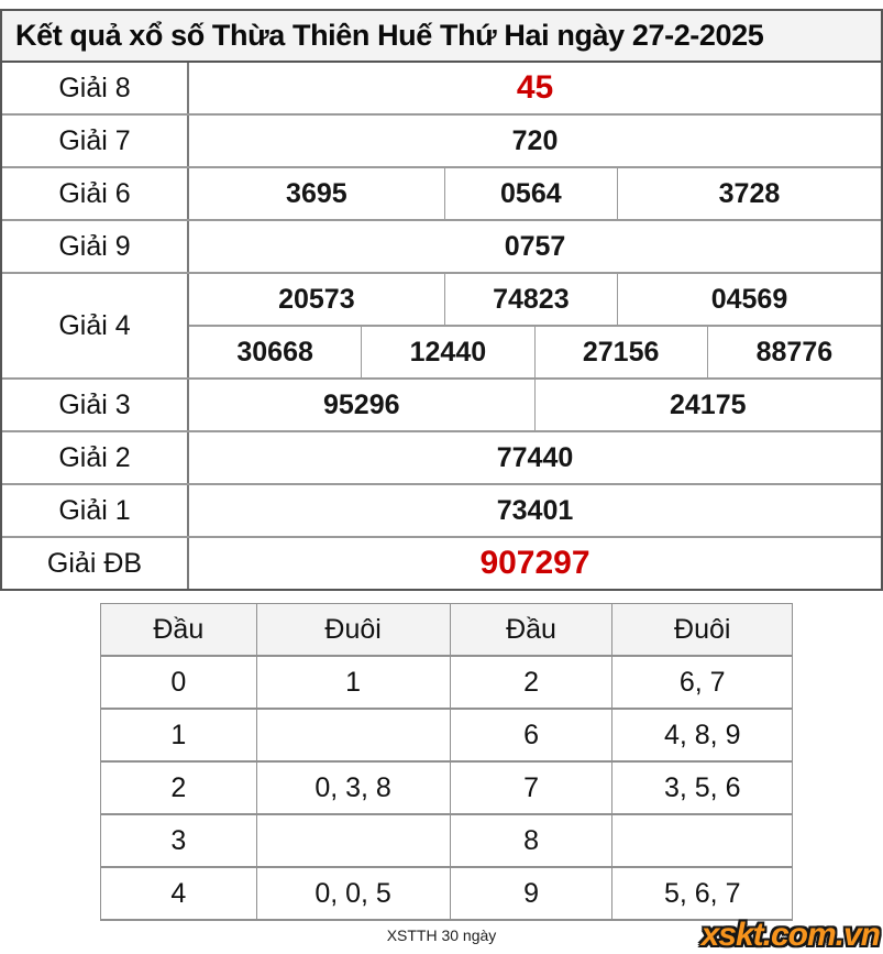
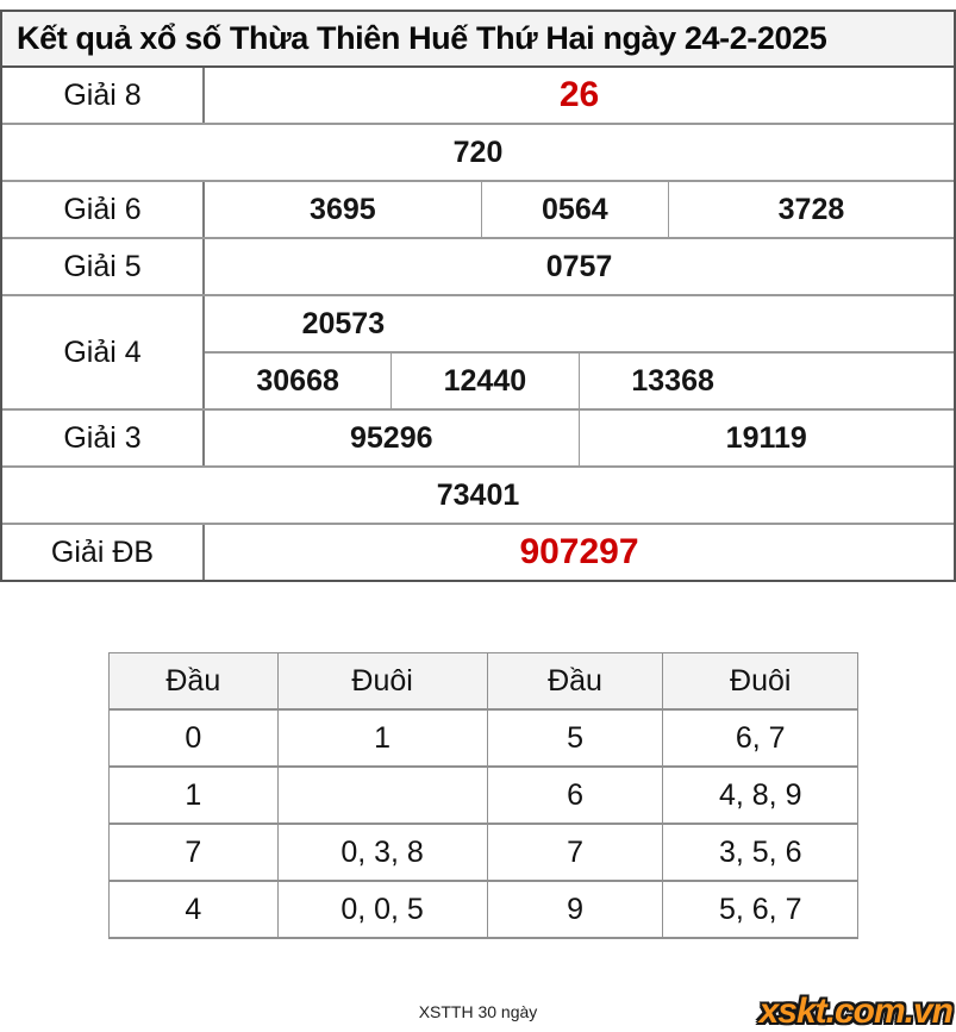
- Kết quả xổ số Thừa Thiên Huế Thứ Hai ngày 27-2-2025
+ Kết quả xổ số Thừa Thiên Huế Thứ Hai ngày 24-2-2025
  Giải 8
- 45
+ 26
- Giải 7
  720
  Giải 6
  3695
  0564
  3728
- Giải 9
+ Giải 5
  0757
  Giải 4
  20573
- 74823
- 04569
  30668
  12440
- 27156
+ 13368
- 88776
  Giải 3
  95296
- 24175
+ 19119
- Giải 2
- 77440
- Giải 1
  73401
  Giải ĐB
  907297
  Đầu	Đuôi	Đầu	Đuôi
- 0	1	2	6, 7
+ 0	1	5	6, 7
  1		6	4, 8, 9
- 2	0, 3, 8	7	3, 5, 6
+ 7	0, 3, 8	7	3, 5, 6
- 3		8
  4	0, 0, 5	9	5, 6, 7
  XSTTH 30 ngày
  xskt.com.vn
